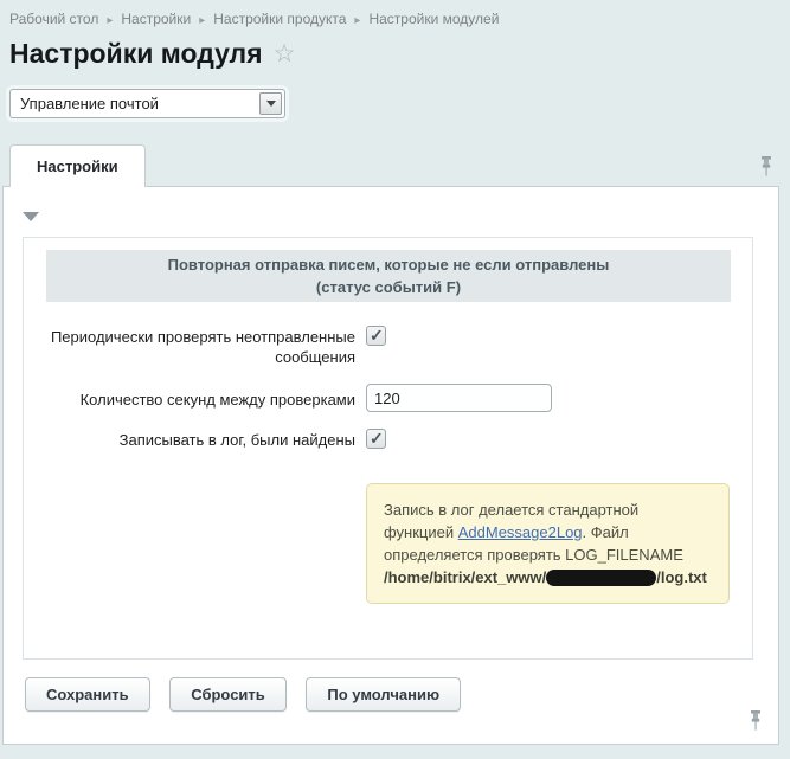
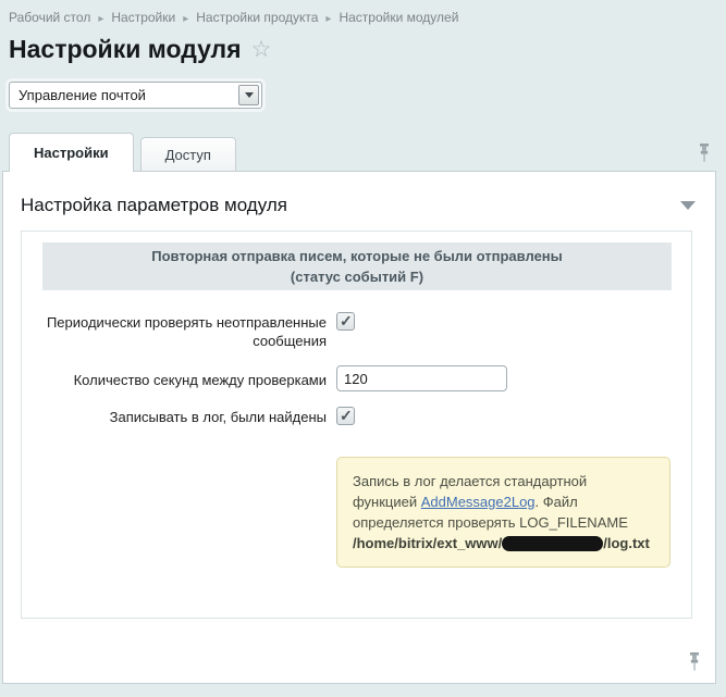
  Рабочий стол ▸ Настройки ▸ Настройки продукта ▸ Настройки модулей
  Настройки модуля
  ☆
  Управление почтой
  Настройки
+ Доступ
+ Настройка параметров модуля
- Повторная отправка писем, которые не если отправлены
+ Повторная отправка писем, которые не были отправлены
  (статус событий F)
  Периодически проверять неотправленные сообщения
  Количество секунд между проверками
  120
  Записывать в лог, были найдены
  Запись в лог делается стандартной функцией AddMessage2Log. Файл определяется проверять LOG_FILENAME
  /home/bitrix/ext_www/ /log.txt
- Сохранить Сбросить По умолчанию
